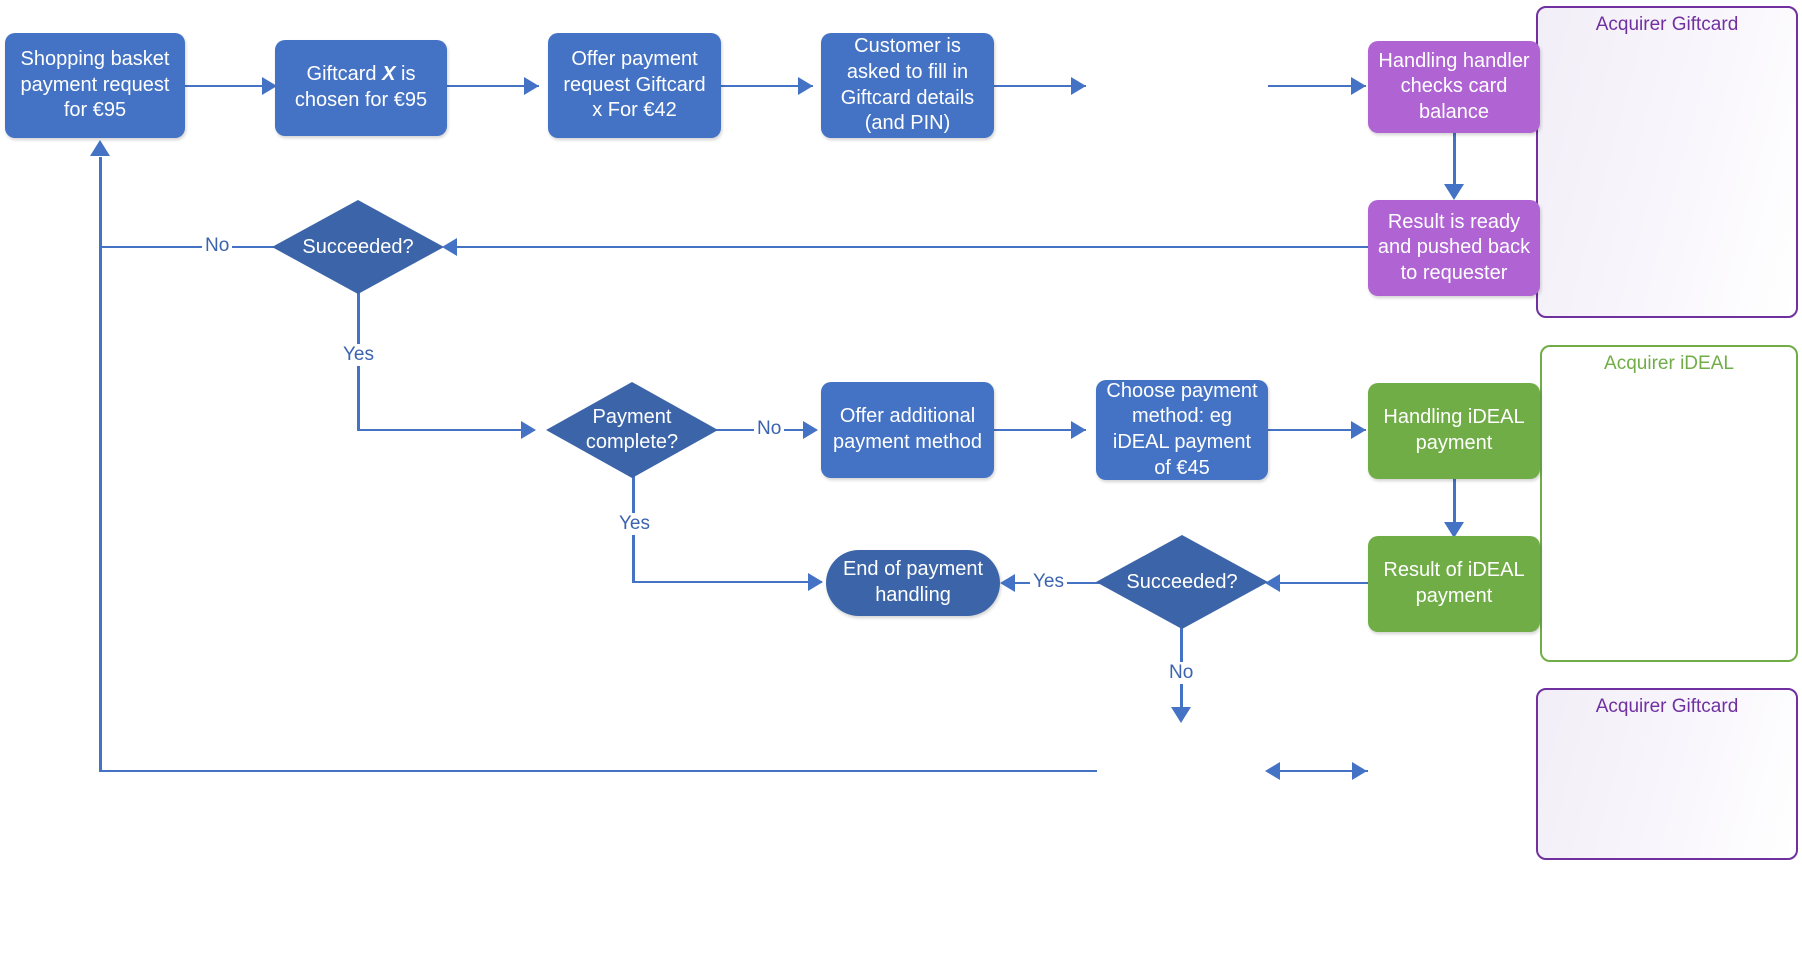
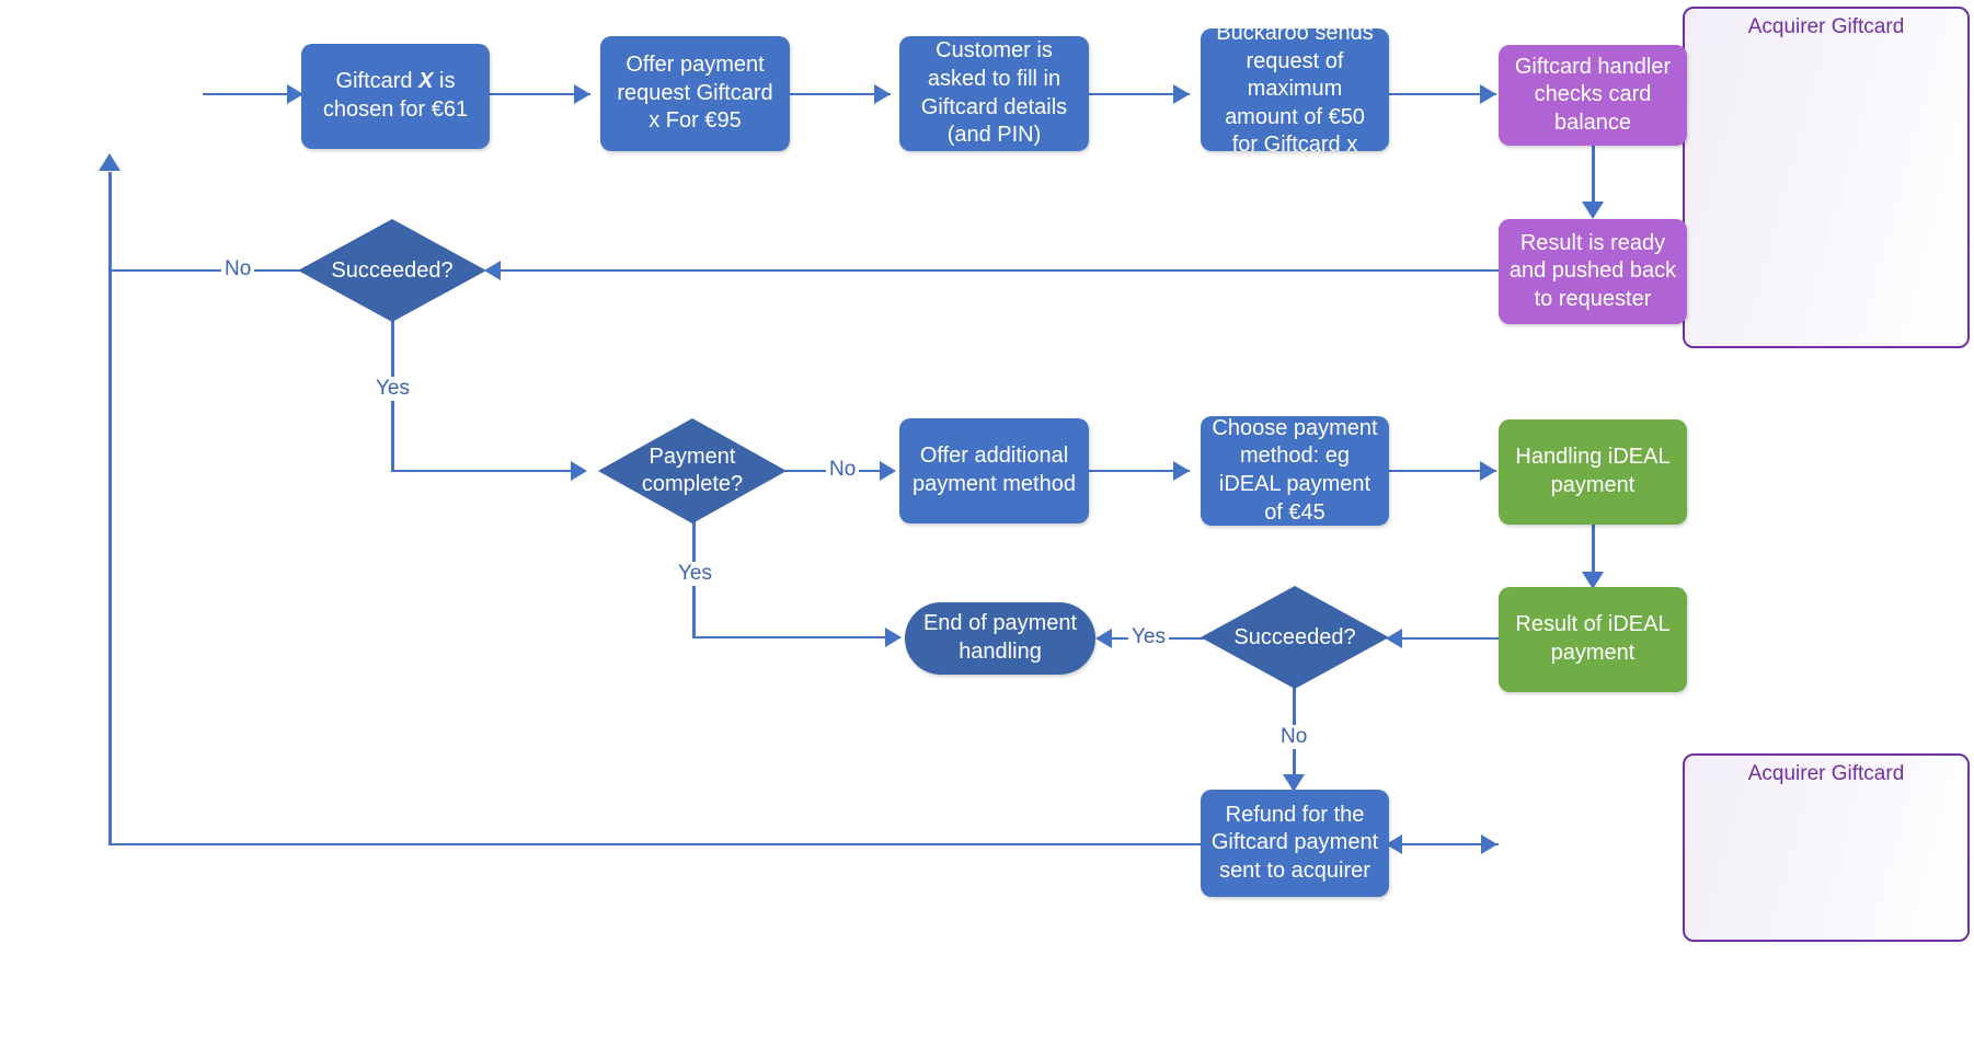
  Acquirer Giftcard
- Acquirer iDEAL
  Acquirer Giftcard
  No
  Yes
  No
  Yes
  Yes
  No
- Shopping basket payment request for €95
- Giftcard X is chosen for €95
+ Giftcard X is chosen for €61
- Offer payment request Giftcard x For €42
+ Offer payment request Giftcard x For €95
  Customer is asked to fill in Giftcard details (and PIN)
+ Buckaroo sends request of maximum amount of €50 for Giftcard x
- Handling handler checks card balance
+ Giftcard handler checks card balance
  Result is ready and pushed back to requester
  Succeeded?
  Payment complete?
  Offer additional payment method
  Choose payment method: eg iDEAL payment of €45
  Handling iDEAL payment
  Result of iDEAL payment
  End of payment handling
  Succeeded?
+ Refund for the Giftcard payment sent to acquirer
